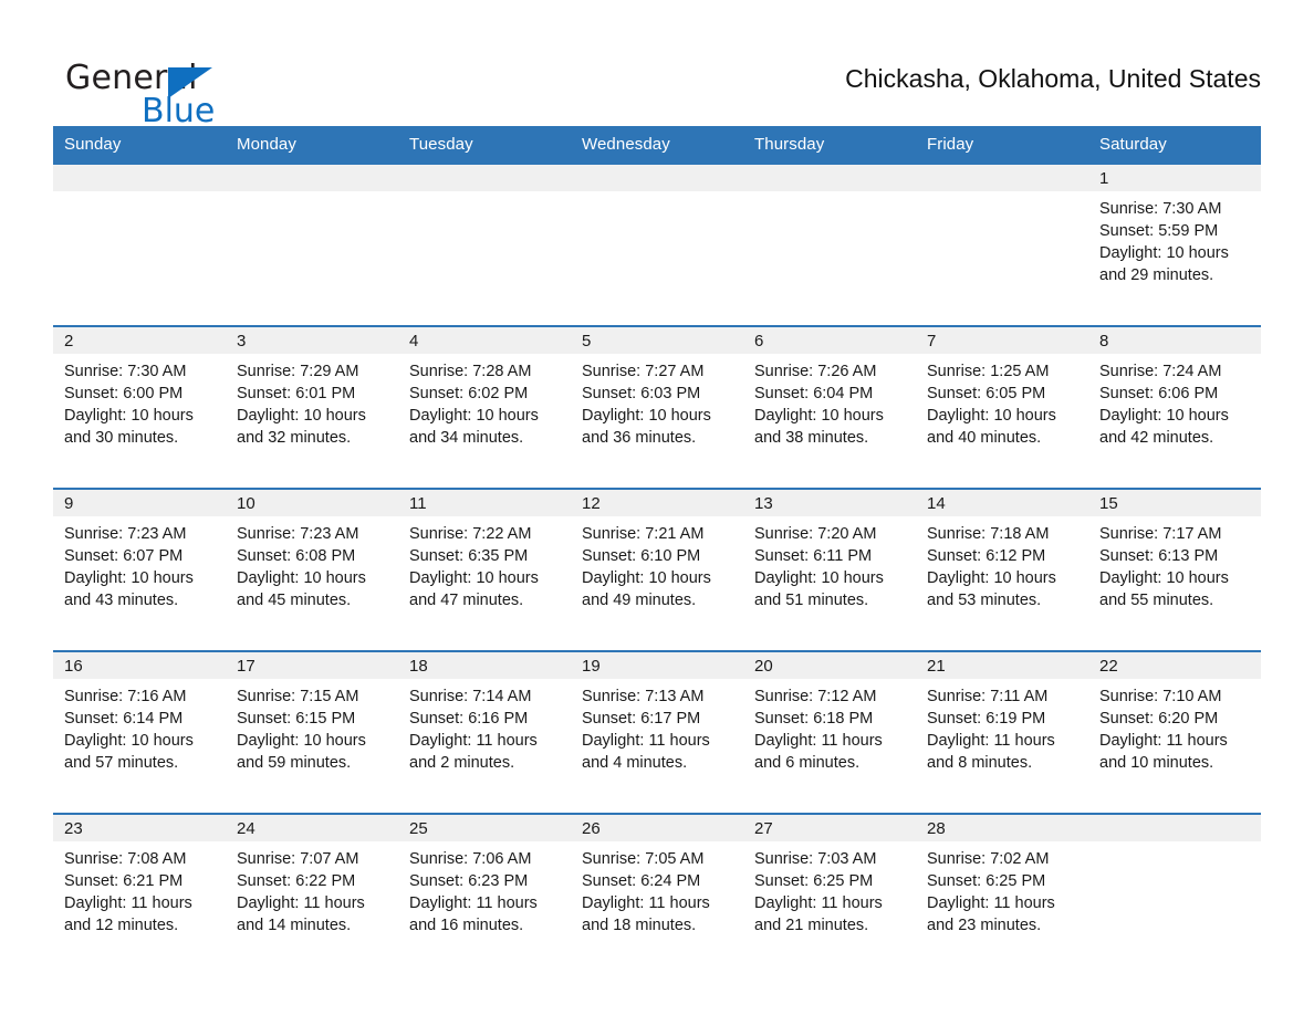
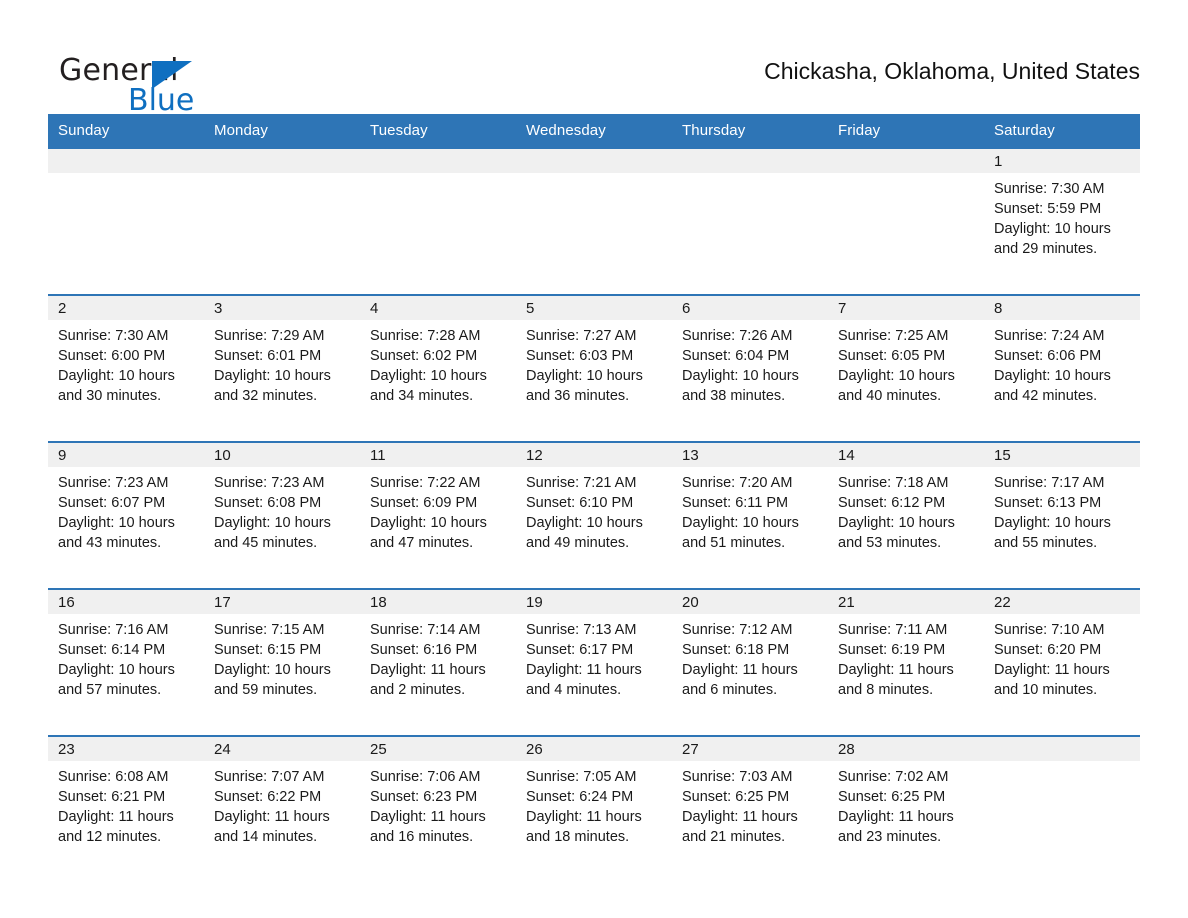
  General
  Blue
  Chickasha, Oklahoma, United States
  Sunday	Monday	Tuesday	Wednesday	Thursday	Friday	Saturday
  						1Sunrise: 7:30 AMSunset: 5:59 PMDaylight: 10 hoursand 29 minutes.
- 2Sunrise: 7:30 AMSunset: 6:00 PMDaylight: 10 hoursand 30 minutes.	3Sunrise: 7:29 AMSunset: 6:01 PMDaylight: 10 hoursand 32 minutes.	4Sunrise: 7:28 AMSunset: 6:02 PMDaylight: 10 hoursand 34 minutes.	5Sunrise: 7:27 AMSunset: 6:03 PMDaylight: 10 hoursand 36 minutes.	6Sunrise: 7:26 AMSunset: 6:04 PMDaylight: 10 hoursand 38 minutes.	7Sunrise: 1:25 AMSunset: 6:05 PMDaylight: 10 hoursand 40 minutes.	8Sunrise: 7:24 AMSunset: 6:06 PMDaylight: 10 hoursand 42 minutes.
+ 2Sunrise: 7:30 AMSunset: 6:00 PMDaylight: 10 hoursand 30 minutes.	3Sunrise: 7:29 AMSunset: 6:01 PMDaylight: 10 hoursand 32 minutes.	4Sunrise: 7:28 AMSunset: 6:02 PMDaylight: 10 hoursand 34 minutes.	5Sunrise: 7:27 AMSunset: 6:03 PMDaylight: 10 hoursand 36 minutes.	6Sunrise: 7:26 AMSunset: 6:04 PMDaylight: 10 hoursand 38 minutes.	7Sunrise: 7:25 AMSunset: 6:05 PMDaylight: 10 hoursand 40 minutes.	8Sunrise: 7:24 AMSunset: 6:06 PMDaylight: 10 hoursand 42 minutes.
- 9Sunrise: 7:23 AMSunset: 6:07 PMDaylight: 10 hoursand 43 minutes.	10Sunrise: 7:23 AMSunset: 6:08 PMDaylight: 10 hoursand 45 minutes.	11Sunrise: 7:22 AMSunset: 6:35 PMDaylight: 10 hoursand 47 minutes.	12Sunrise: 7:21 AMSunset: 6:10 PMDaylight: 10 hoursand 49 minutes.	13Sunrise: 7:20 AMSunset: 6:11 PMDaylight: 10 hoursand 51 minutes.	14Sunrise: 7:18 AMSunset: 6:12 PMDaylight: 10 hoursand 53 minutes.	15Sunrise: 7:17 AMSunset: 6:13 PMDaylight: 10 hoursand 55 minutes.
+ 9Sunrise: 7:23 AMSunset: 6:07 PMDaylight: 10 hoursand 43 minutes.	10Sunrise: 7:23 AMSunset: 6:08 PMDaylight: 10 hoursand 45 minutes.	11Sunrise: 7:22 AMSunset: 6:09 PMDaylight: 10 hoursand 47 minutes.	12Sunrise: 7:21 AMSunset: 6:10 PMDaylight: 10 hoursand 49 minutes.	13Sunrise: 7:20 AMSunset: 6:11 PMDaylight: 10 hoursand 51 minutes.	14Sunrise: 7:18 AMSunset: 6:12 PMDaylight: 10 hoursand 53 minutes.	15Sunrise: 7:17 AMSunset: 6:13 PMDaylight: 10 hoursand 55 minutes.
  16Sunrise: 7:16 AMSunset: 6:14 PMDaylight: 10 hoursand 57 minutes.	17Sunrise: 7:15 AMSunset: 6:15 PMDaylight: 10 hoursand 59 minutes.	18Sunrise: 7:14 AMSunset: 6:16 PMDaylight: 11 hoursand 2 minutes.	19Sunrise: 7:13 AMSunset: 6:17 PMDaylight: 11 hoursand 4 minutes.	20Sunrise: 7:12 AMSunset: 6:18 PMDaylight: 11 hoursand 6 minutes.	21Sunrise: 7:11 AMSunset: 6:19 PMDaylight: 11 hoursand 8 minutes.	22Sunrise: 7:10 AMSunset: 6:20 PMDaylight: 11 hoursand 10 minutes.
- 23Sunrise: 7:08 AMSunset: 6:21 PMDaylight: 11 hoursand 12 minutes.	24Sunrise: 7:07 AMSunset: 6:22 PMDaylight: 11 hoursand 14 minutes.	25Sunrise: 7:06 AMSunset: 6:23 PMDaylight: 11 hoursand 16 minutes.	26Sunrise: 7:05 AMSunset: 6:24 PMDaylight: 11 hoursand 18 minutes.	27Sunrise: 7:03 AMSunset: 6:25 PMDaylight: 11 hoursand 21 minutes.	28Sunrise: 7:02 AMSunset: 6:25 PMDaylight: 11 hoursand 23 minutes.
+ 23Sunrise: 6:08 AMSunset: 6:21 PMDaylight: 11 hoursand 12 minutes.	24Sunrise: 7:07 AMSunset: 6:22 PMDaylight: 11 hoursand 14 minutes.	25Sunrise: 7:06 AMSunset: 6:23 PMDaylight: 11 hoursand 16 minutes.	26Sunrise: 7:05 AMSunset: 6:24 PMDaylight: 11 hoursand 18 minutes.	27Sunrise: 7:03 AMSunset: 6:25 PMDaylight: 11 hoursand 21 minutes.	28Sunrise: 7:02 AMSunset: 6:25 PMDaylight: 11 hoursand 23 minutes.
